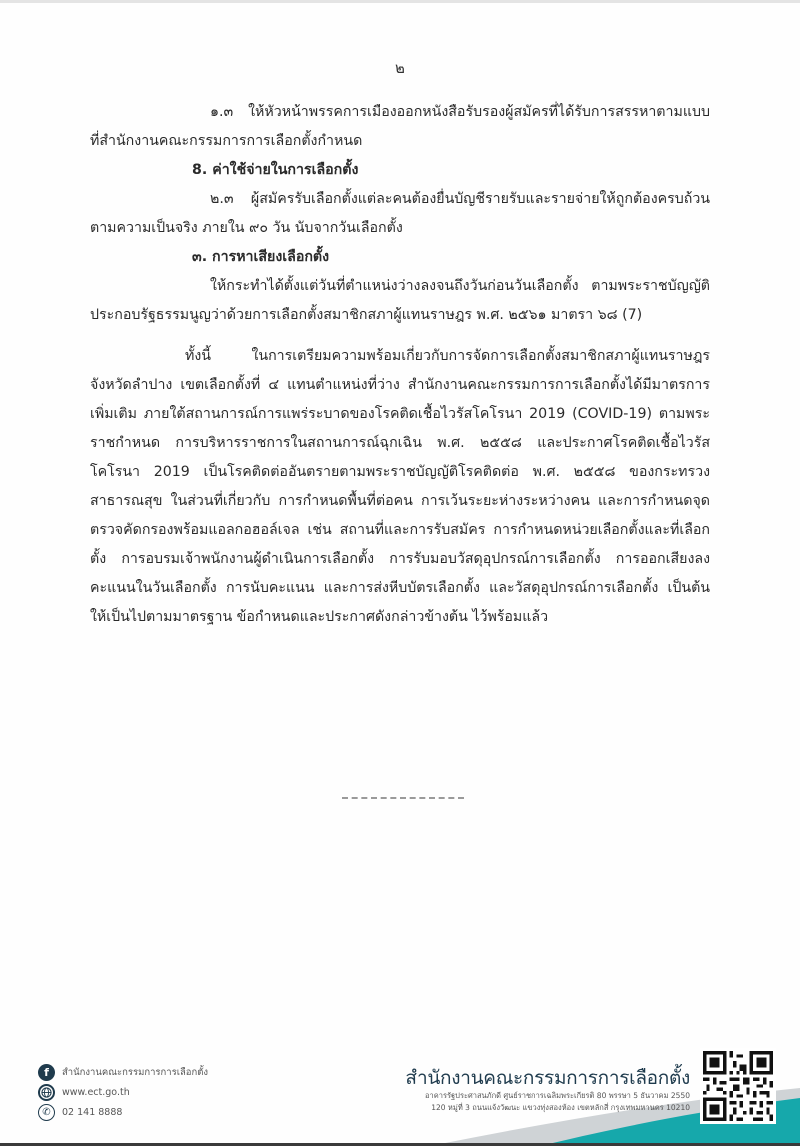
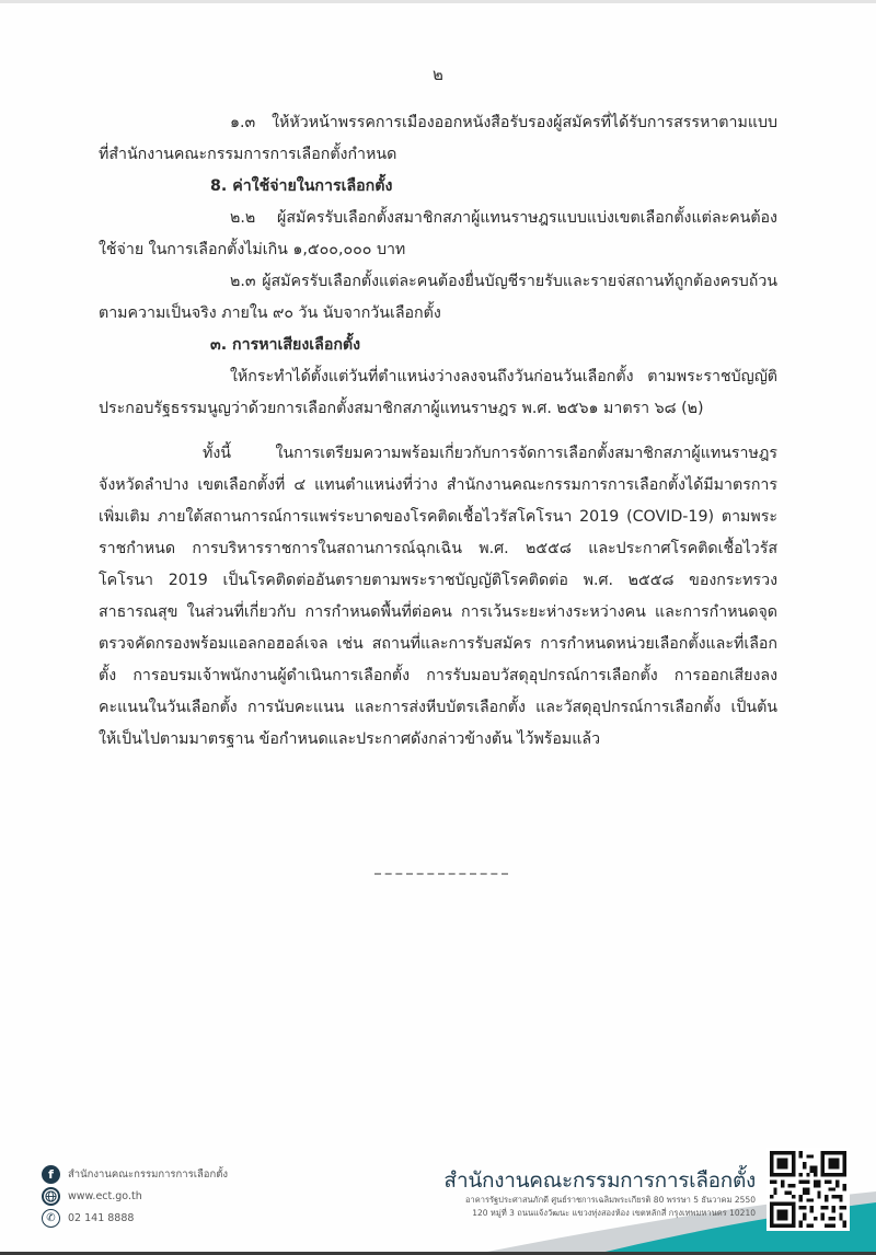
  ๒
  ๑.๓ ให้หัวหน้าพรรคการเมืองออกหนังสือรับรองผู้สมัครที่ได้รับการสรรหาตามแบบ ที่สำนักงานคณะกรรมการการเลือกตั้งกำหนด
  8. ค่าใช้จ่ายในการเลือกตั้ง
+ ๒.๒ ผู้สมัครรับเลือกตั้งสมาชิกสภาผู้แทนราษฎรแบบแบ่งเขตเลือกตั้งแต่ละคนต้องใช้จ่าย ในการเลือกตั้งไม่เกิน ๑,๕๐๐,๐๐๐ บาท
- ๒.๓ ผู้สมัครรับเลือกตั้งแต่ละคนต้องยื่นบัญชีรายรับและรายจ่ายให้ถูกต้องครบถ้วน ตามความเป็นจริง ภายใน ๙๐ วัน นับจากวันเลือกตั้ง
+ ๒.๓ ผู้สมัครรับเลือกตั้งแต่ละคนต้องยื่นบัญชีรายรับและรายจ่สถานท้ถูกต้องครบถ้วน ตามความเป็นจริง ภายใน ๙๐ วัน นับจากวันเลือกตั้ง
  ๓. การหาเสียงเลือกตั้ง
- ให้กระทำได้ตั้งแต่วันที่ตำแหน่งว่างลงจนถึงวันก่อนวันเลือกตั้ง ตามพระราชบัญญัติ ประกอบรัฐธรรมนูญว่าด้วยการเลือกตั้งสมาชิกสภาผู้แทนราษฎร พ.ศ. ๒๕๖๑ มาตรา ๖๘ (7)
+ ให้กระทำได้ตั้งแต่วันที่ตำแหน่งว่างลงจนถึงวันก่อนวันเลือกตั้ง ตามพระราชบัญญัติ ประกอบรัฐธรรมนูญว่าด้วยการเลือกตั้งสมาชิกสภาผู้แทนราษฎร พ.ศ. ๒๕๖๑ มาตรา ๖๘ (๒)
  ทั้งนี้ ในการเตรียมความพร้อมเกี่ยวกับการจัดการเลือกตั้งสมาชิกสภาผู้แทนราษฎร จังหวัดลำปาง เขตเลือกตั้งที่ ๔ แทนตำแหน่งที่ว่าง สำนักงานคณะกรรมการการเลือกตั้งได้มีมาตรการเพิ่มเติม ภายใต้สถานการณ์การแพร่ระบาดของโรคติดเชื้อไวรัสโคโรนา 2019 (COVID-19) ตามพระราชกำหนด การบริหารราชการในสถานการณ์ฉุกเฉิน พ.ศ. ๒๕๕๘ และประกาศโรคติดเชื้อไวรัสโคโรนา 2019 เป็นโรคติดต่ออันตรายตามพระราชบัญญัติโรคติดต่อ พ.ศ. ๒๕๕๘ ของกระทรวงสาธารณสุข ในส่วนที่เกี่ยวกับ การกำหนดพื้นที่ต่อคน การเว้นระยะห่างระหว่างคน และการกำหนดจุดตรวจคัดกรองพร้อมแอลกอฮอล์เจล เช่น สถานที่และการรับสมัคร การกำหนดหน่วยเลือกตั้งและที่เลือกตั้ง การอบรมเจ้าพนักงานผู้ดำเนินการเลือกตั้ง การรับมอบวัสดุอุปกรณ์การเลือกตั้ง การออกเสียงลงคะแนนในวันเลือกตั้ง การนับคะแนน และการส่งหีบบัตรเลือกตั้ง และวัสดุอุปกรณ์การเลือกตั้ง เป็นต้น ให้เป็นไปตามมาตรฐาน ข้อกำหนดและประกาศดังกล่าวข้างต้น ไว้พร้อมแล้ว
  f
  สำนักงานคณะกรรมการการเลือกตั้ง
  www.ect.go.th
  ✆
  02 141 8888
  สำนักงานคณะกรรมการการเลือกตั้ง
  อาคารรัฐประศาสนภักดี ศูนย์ราชการเฉลิมพระเกียรติ 80 พรรษา 5 ธันวาคม 2550
  120 หมู่ที่ 3 ถนนแจ้งวัฒนะ แขวงทุ่งสองห้อง เขตหลักสี่ กรุงเทพมหานคร 10210
